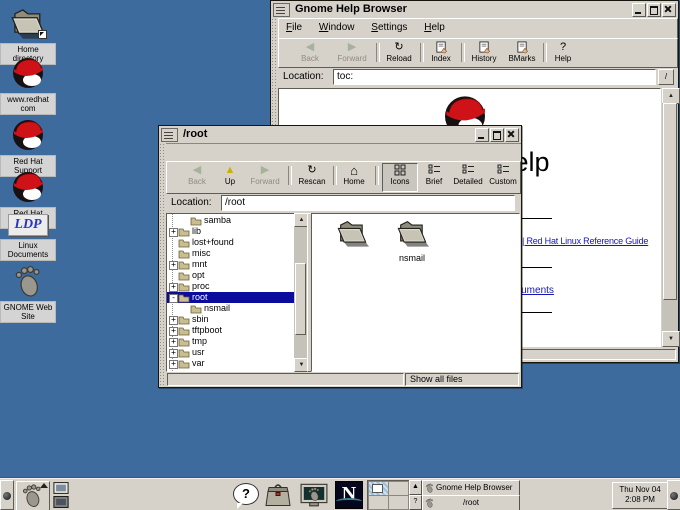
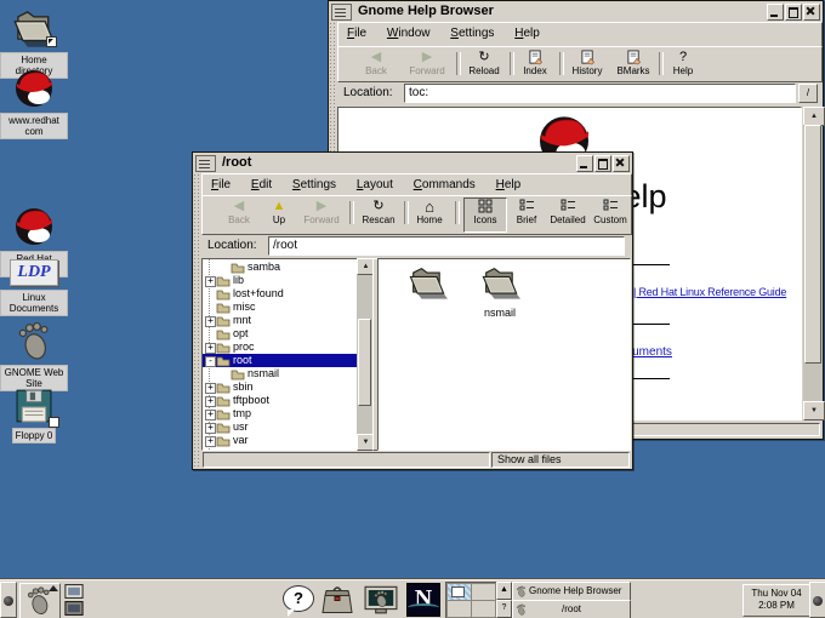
  Home direory
  www.redhat com
- Red Hat Support
  LDP
  Linux Documents
  GNOME Web Site
+ Floppy 0
  Gnome Help Browser
  File Window Settings Help
  ◀
  Back
  ▶
  Forward
  ↻
  Reload
  Index
  History
  BMarks
  ?
  Help
  Location:
  toc:
  /
  | Red Hat Linux Reference Guide
  /root
+ File Edit Settings Layout Commands Help
  ◀
  Back
  ▲
  Up
  ▶
  Forward
  ↻
  Rescan
  ⌂
  Home
  Icons
  Brief
  Detailed
  Custom
  Location:
  /root
  samba
  +
  lib
  lost+found
  misc
  +
  mnt
  opt
  +
  proc
  -
  root
  nsmail
  +
  sbin
  +
  tftpboot
  +
  tmp
  +
  usr
  +
  var
  nsmail
  Show all files
  ?
  N
  Gnome Help Browser
  /root
  Thu Nov 04
  2:08 PM
